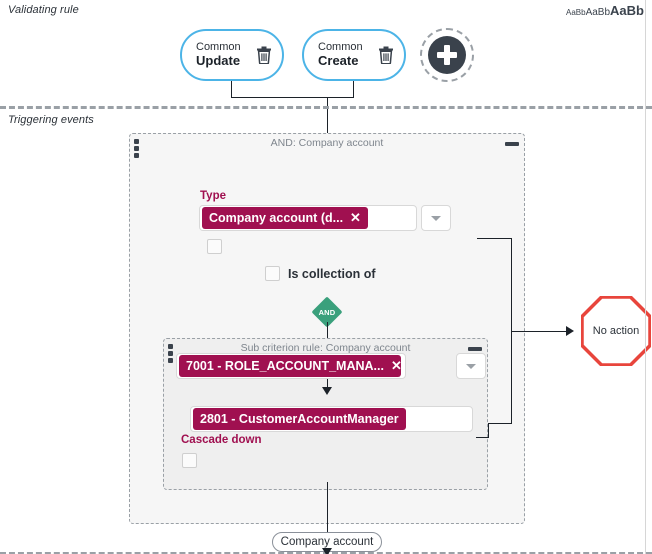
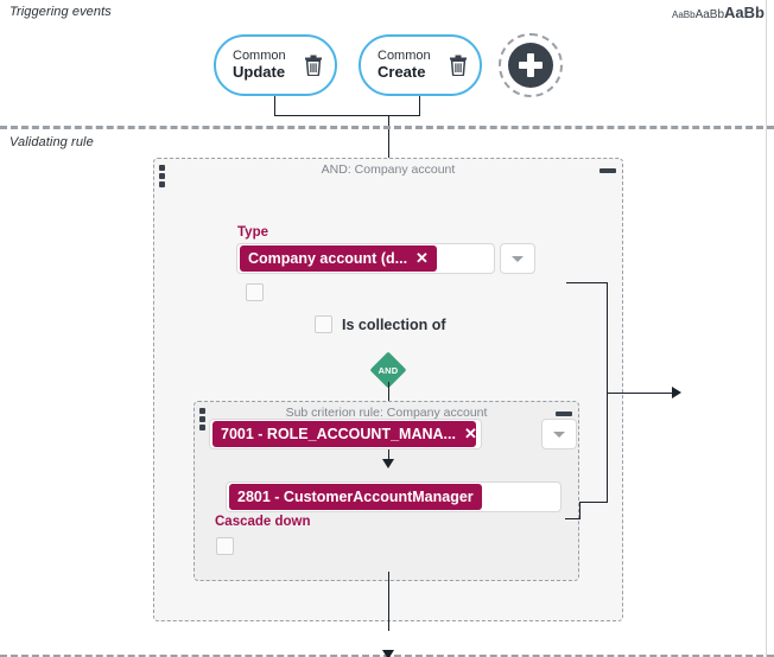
  AaBbAaBbAaBb
- Validating rule
+ Triggering events
  Common
  Update
  Common
  Create
- Triggering events
+ Validating rule
  AND: Company account
  Type
  Company account (d...
  ✕
  Is collection of
  AND
  Sub criterion rule: Company account
  7001 - ROLE_ACCOUNT_MANA...
  ✕
  2801 - CustomerAccountManager
  Cascade down
- No action
- Company account
